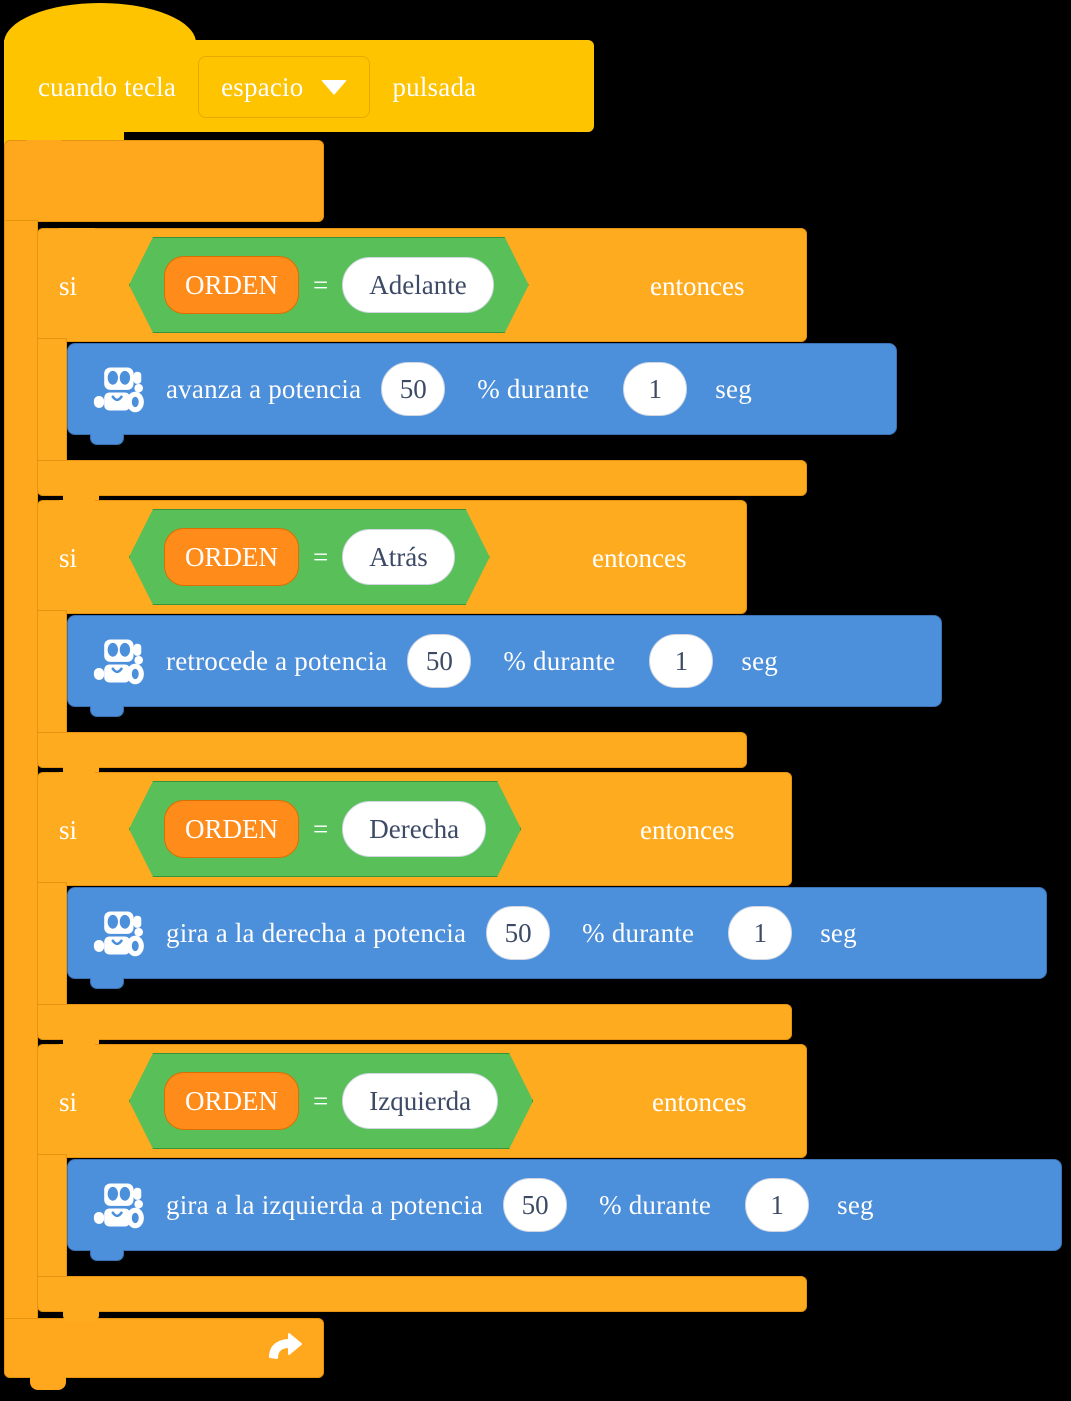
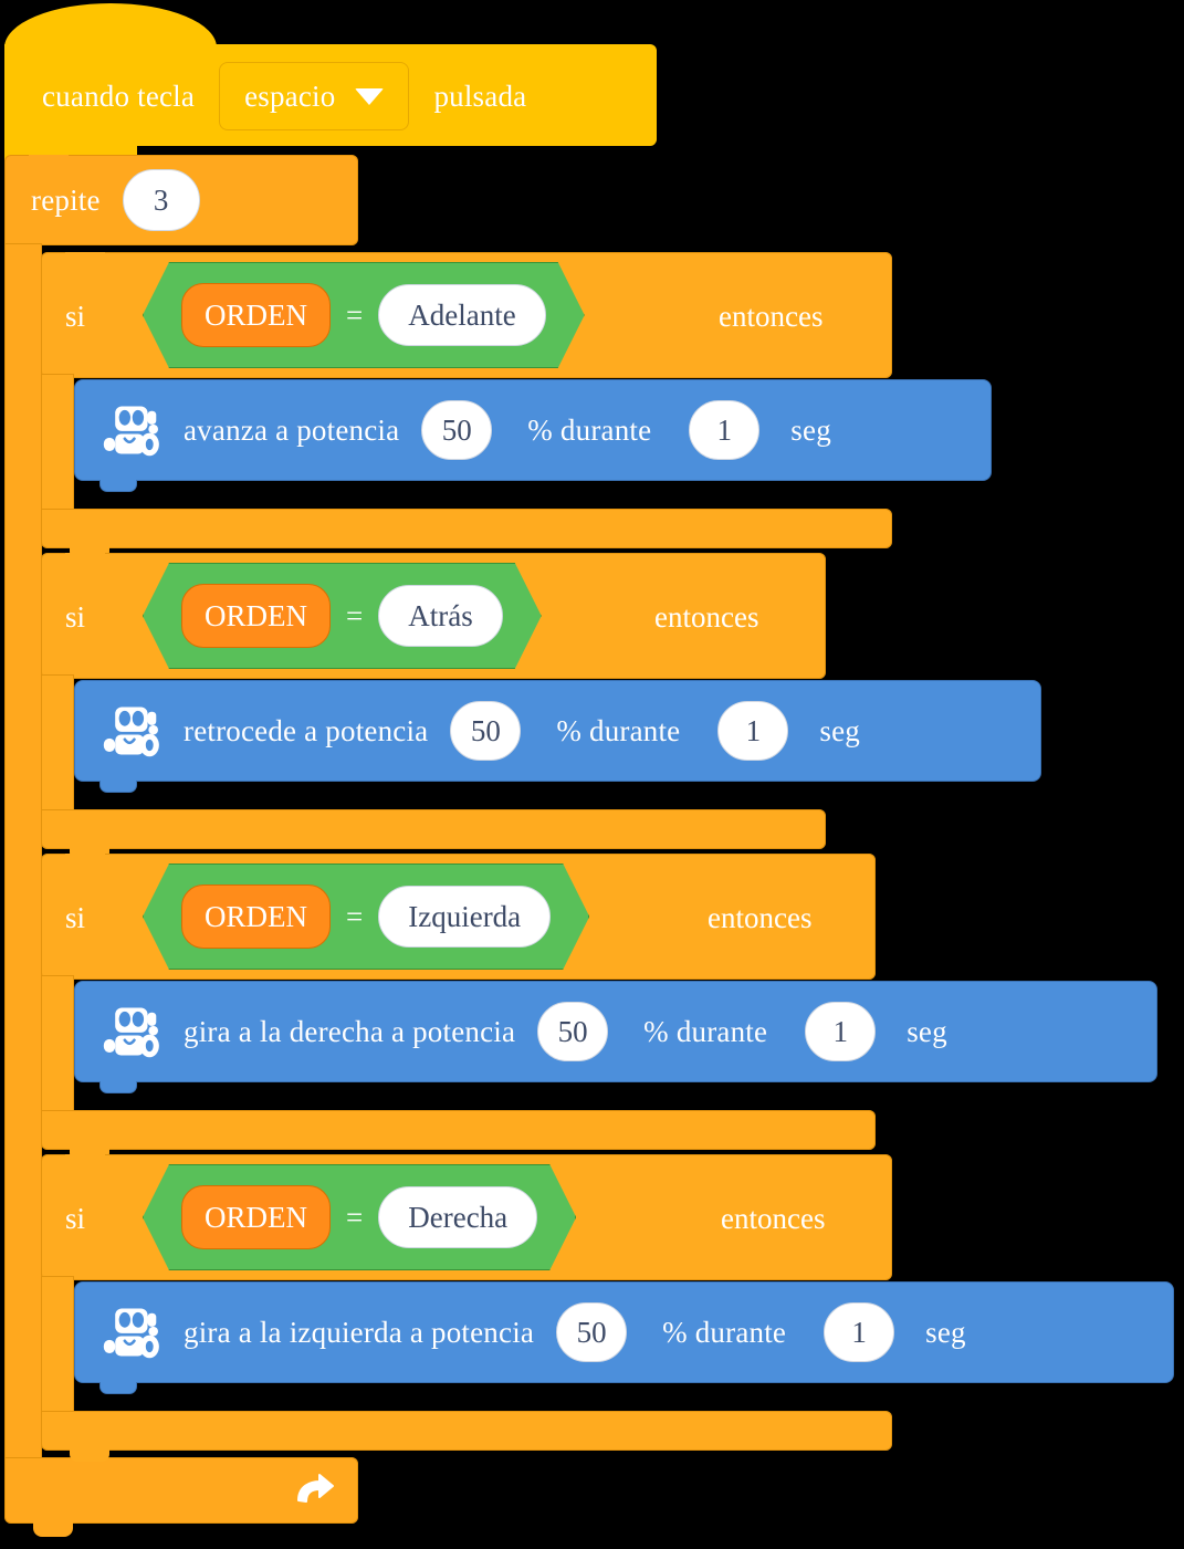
  cuando tecla
  espacio
  pulsada
+ repite
+ 3
  si
  ORDEN
  =
  Adelante
  entonces
  avanza a potencia
  50
  % durante
  1
  seg
  si
  ORDEN
  =
  Atrás
  entonces
  retrocede a potencia
  50
  % durante
  1
  seg
  si
  ORDEN
  =
- Derecha
+ Izquierda
  entonces
  gira a la derecha a potencia
  50
  % durante
  1
  seg
  si
  ORDEN
  =
- Izquierda
+ Derecha
  entonces
  gira a la izquierda a potencia
  50
  % durante
  1
  seg
